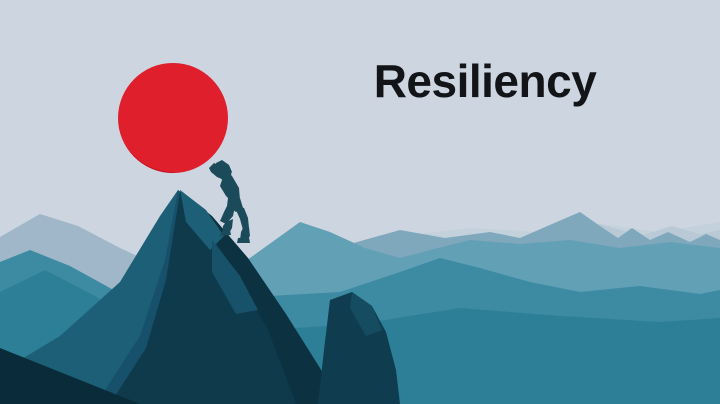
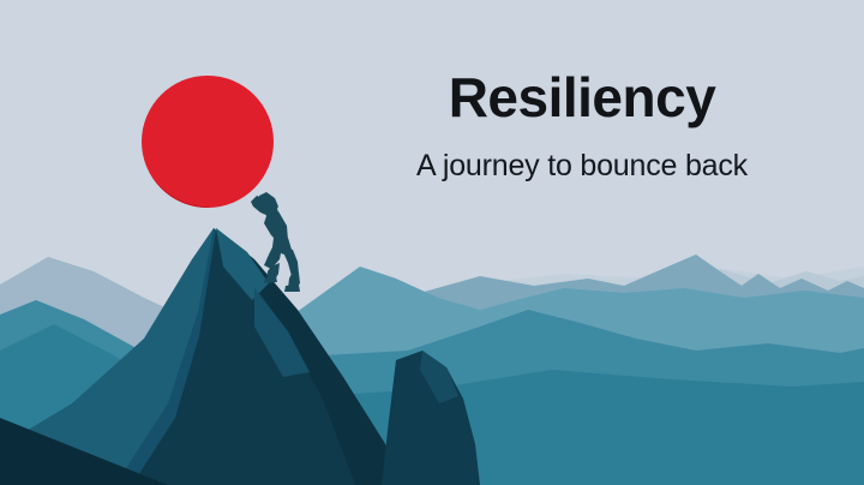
  Resiliency
+ A journey to bounce back
